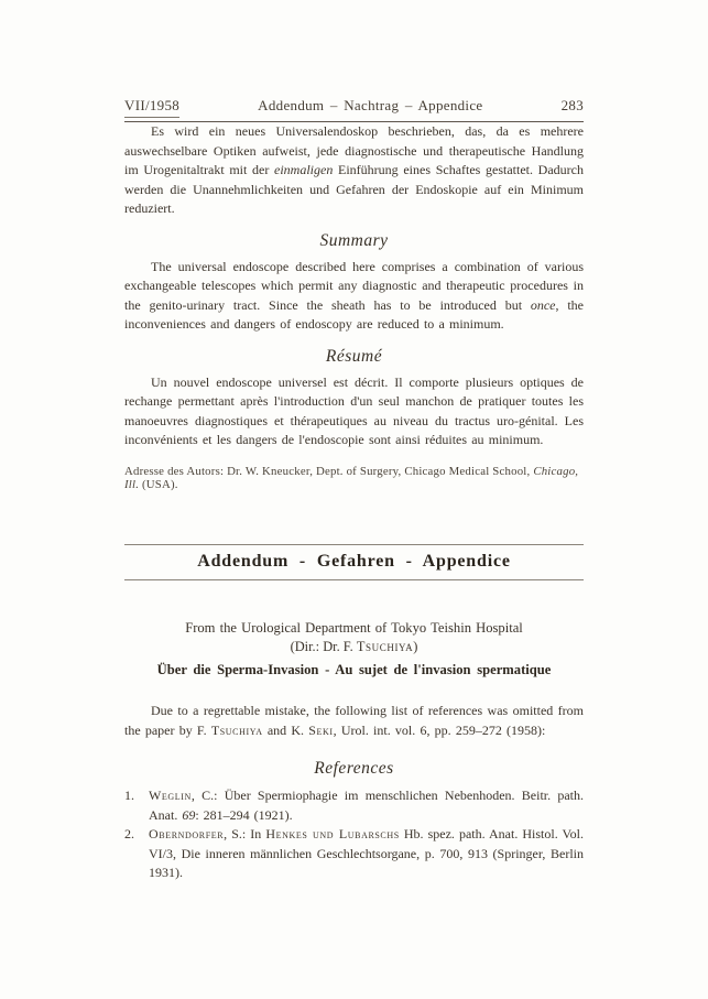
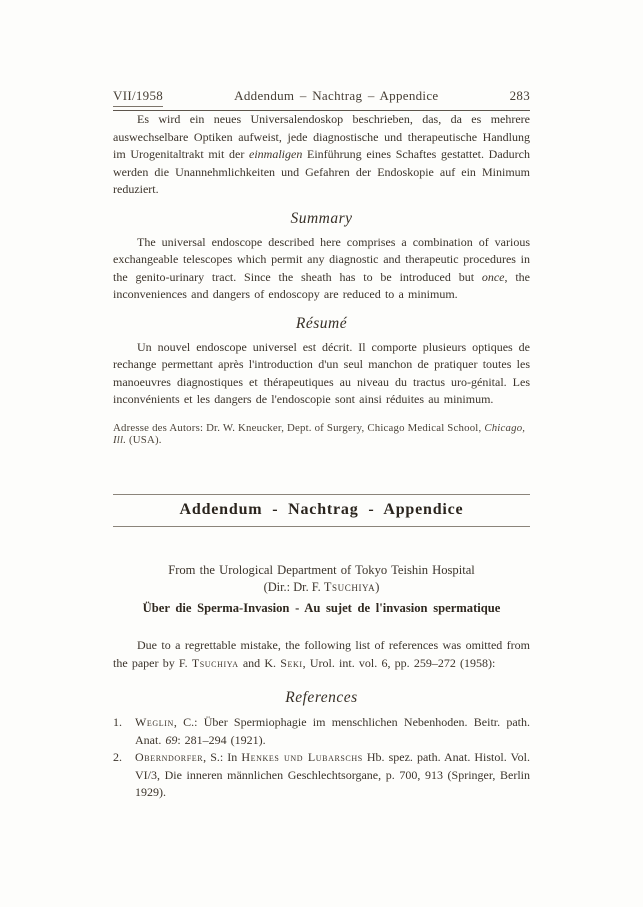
  VII/1958
  Addendum – Nachtrag – Appendice
  283
  Es wird ein neues Universalendoskop beschrieben, das, da es mehrere auswechselbare Optiken aufweist, jede diagnostische und therapeutische Handlung im Urogenitaltrakt mit der einmaligen Einführung eines Schaftes gestattet. Dadurch werden die Unannehmlichkeiten und Gefahren der Endoskopie auf ein Minimum reduziert.
  Summary
  The universal endoscope described here comprises a combination of various exchangeable telescopes which permit any diagnostic and therapeutic procedures in the genito-urinary tract. Since the sheath has to be introduced but once, the inconveniences and dangers of endoscopy are reduced to a minimum.
  Résumé
  Un nouvel endoscope universel est décrit. Il comporte plusieurs optiques de rechange permettant après l'introduction d'un seul manchon de pratiquer toutes les manoeuvres diagnostiques et thérapeutiques au niveau du tractus uro-génital. Les inconvénients et les dangers de l'endoscopie sont ainsi réduites au minimum.
  Adresse des Autors: Dr. W. Kneucker, Dept. of Surgery, Chicago Medical School, Chicago, Ill. (USA).
- Addendum - Gefahren - Appendice
+ Addendum - Nachtrag - Appendice
  From the Urological Department of Tokyo Teishin Hospital
  (Dir.: Dr. F. Tsuchiya)
  Über die Sperma-Invasion - Au sujet de l'invasion spermatique
  Due to a regrettable mistake, the following list of references was omitted from the paper by F. Tsuchiya and K. Seki, Urol. int. vol. 6, pp. 259–272 (1958):
  References
  1. Weglin, C.: Über Spermiophagie im menschlichen Nebenhoden. Beitr. path. Anat. 69: 281–294 (1921).
- 2. Oberndorfer, S.: In Henkes und Lubarschs Hb. spez. path. Anat. Histol. Vol. VI/3, Die inneren männlichen Geschlechtsorgane, p. 700, 913 (Springer, Berlin 1931).
+ 2. Oberndorfer, S.: In Henkes und Lubarschs Hb. spez. path. Anat. Histol. Vol. VI/3, Die inneren männlichen Geschlechtsorgane, p. 700, 913 (Springer, Berlin 1929).
